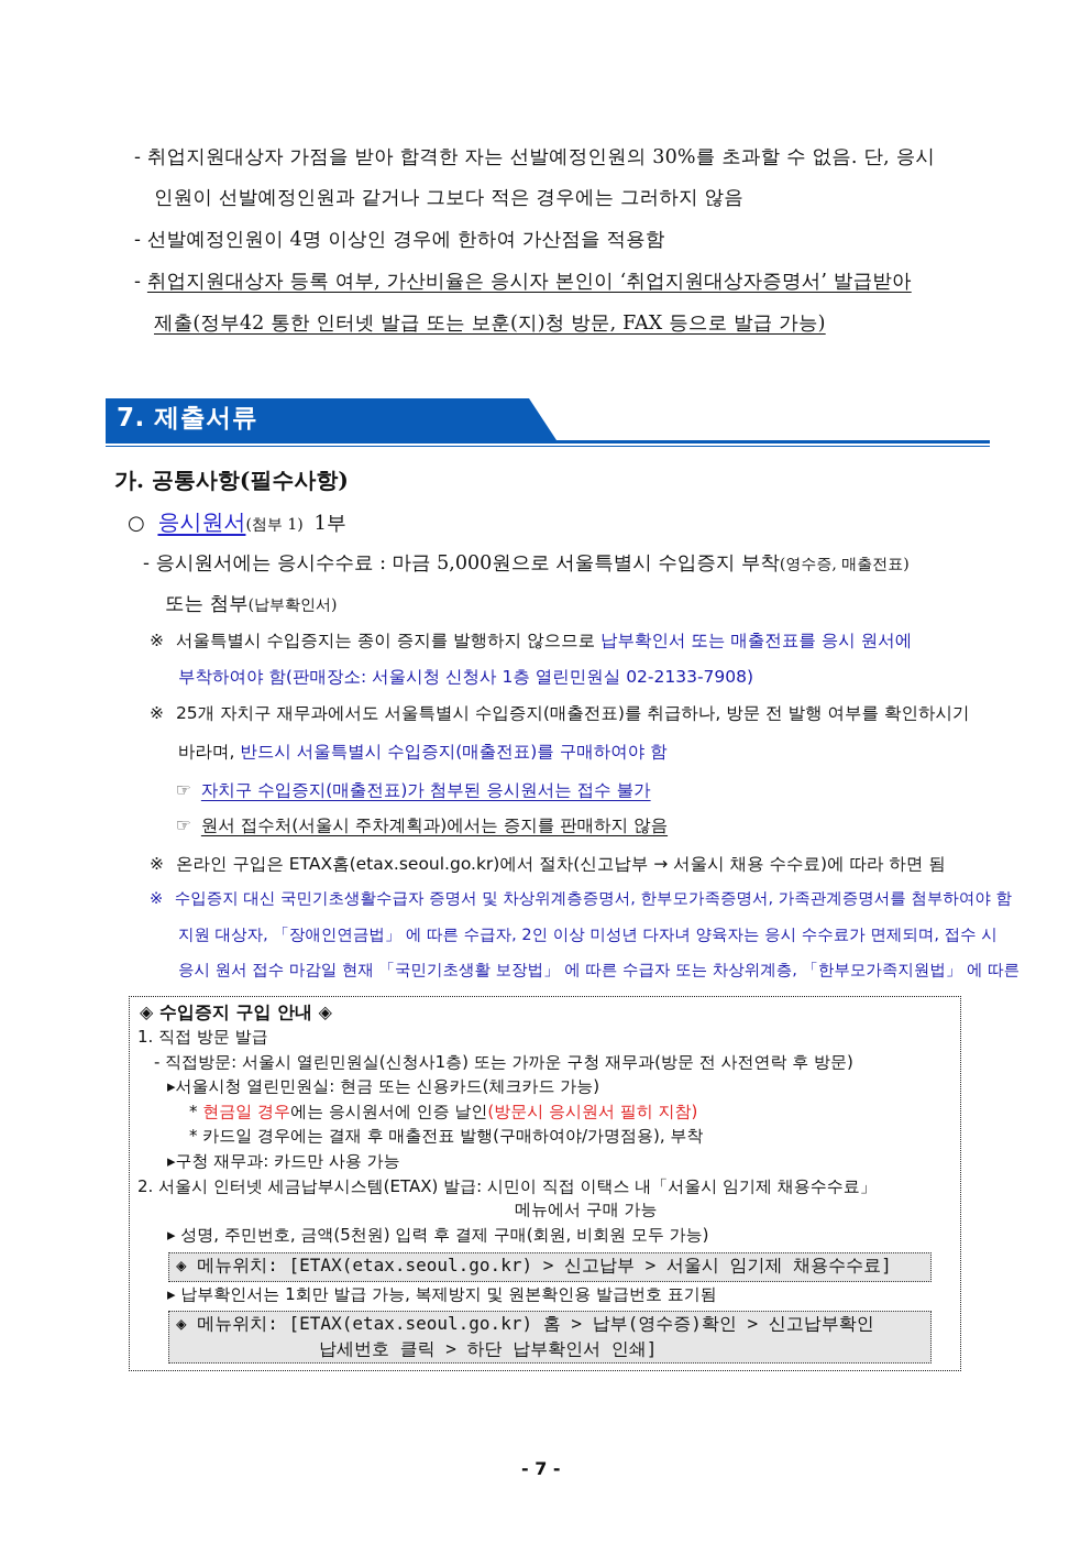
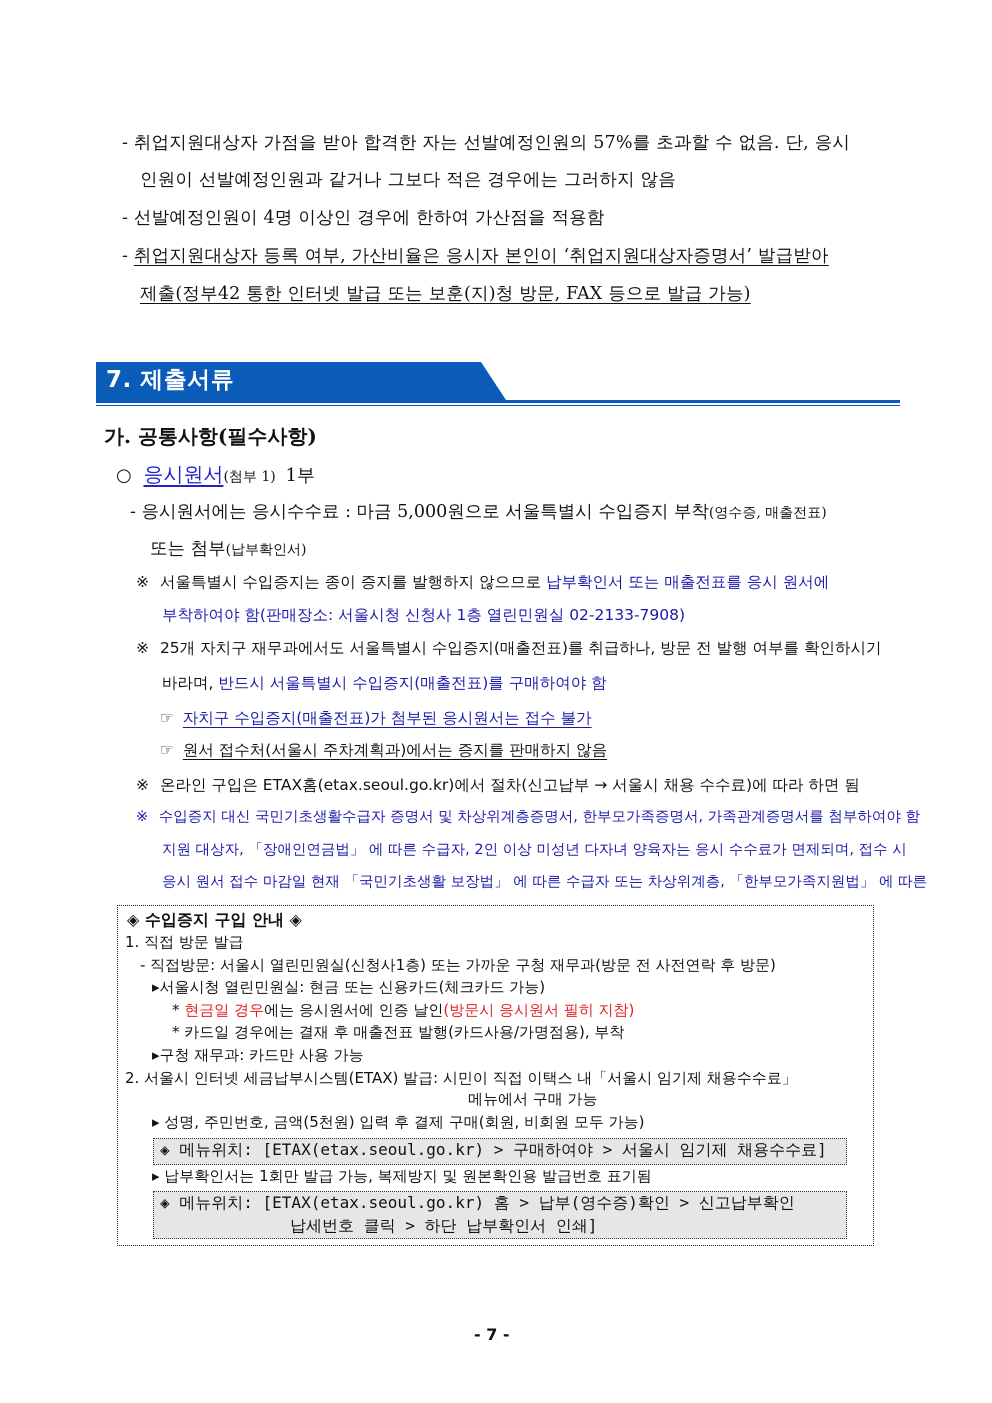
- - 취업지원대상자 가점을 받아 합격한 자는 선발예정인원의 30%를 초과할 수 없음. 단, 응시
+ - 취업지원대상자 가점을 받아 합격한 자는 선발예정인원의 57%를 초과할 수 없음. 단, 응시
  인원이 선발예정인원과 같거나 그보다 적은 경우에는 그러하지 않음
  - 선발예정인원이 4명 이상인 경우에 한하여 가산점을 적용함
  - 취업지원대상자 등록 여부, 가산비율은 응시자 본인이 ‘취업지원대상자증명서’ 발급받아
  제출(정부42 통한 인터넷 발급 또는 보훈(지)청 방문, FAX 등으로 발급 가능)
  7. 제출서류
  가. 공통사항(필수사항)
  ○ 응시원서(첨부 1) 1부
  - 응시원서에는 응시수수료 : 마금 5,000원으로 서울특별시 수입증지 부착(영수증, 매출전표)
  또는 첨부(납부확인서)
  ※ 서울특별시 수입증지는 종이 증지를 발행하지 않으므로 납부확인서 또는 매출전표를 응시 원서에
  부착하여야 함(판매장소: 서울시청 신청사 1층 열린민원실 02-2133-7908)
  ※ 25개 자치구 재무과에서도 서울특별시 수입증지(매출전표)를 취급하나, 방문 전 발행 여부를 확인하시기
  바라며, 반드시 서울특별시 수입증지(매출전표)를 구매하여야 함
  ☞ 자치구 수입증지(매출전표)가 첨부된 응시원서는 접수 불가
  ☞ 원서 접수처(서울시 주차계획과)에서는 증지를 판매하지 않음
  ※ 온라인 구입은 ETAX홈(etax.seoul.go.kr)에서 절차(신고납부 → 서울시 채용 수수료)에 따라 하면 됨
  ※ 수입증지 대신 국민기초생활수급자 증명서 및 차상위계층증명서, 한부모가족증명서, 가족관계증명서를 첨부하여야 함
  지원 대상자, 「장애인연금법」 에 따른 수급자, 2인 이상 미성년 다자녀 양육자는 응시 수수료가 면제되며, 접수 시
  응시 원서 접수 마감일 현재 「국민기초생활 보장법」 에 따른 수급자 또는 차상위계층, 「한부모가족지원법」 에 따른
  ◈ 수입증지 구입 안내 ◈
  1. 직접 방문 발급
  - 직접방문: 서울시 열린민원실(신청사1층) 또는 가까운 구청 재무과(방문 전 사전연락 후 방문)
  ▸서울시청 열린민원실: 현금 또는 신용카드(체크카드 가능)
  * 현금일 경우에는 응시원서에 인증 날인(방문시 응시원서 필히 지참)
- * 카드일 경우에는 결재 후 매출전표 발행(구매하여야/가명점용), 부착
+ * 카드일 경우에는 결재 후 매출전표 발행(카드사용/가명점용), 부착
  ▸구청 재무과: 카드만 사용 가능
  2. 서울시 인터넷 세금납부시스템(ETAX) 발급: 시민이 직접 이택스 내「서울시 임기제 채용수수료」
  메뉴에서 구매 가능
  ▸ 성명, 주민번호, 금액(5천원) 입력 후 결제 구매(회원, 비회원 모두 가능)
- ◈ 메뉴위치: [ETAX(etax.seoul.go.kr) > 신고납부 > 서울시 임기제 채용수수료]
+ ◈ 메뉴위치: [ETAX(etax.seoul.go.kr) > 구매하여야 > 서울시 임기제 채용수수료]
  ▸ 납부확인서는 1회만 발급 가능, 복제방지 및 원본확인용 발급번호 표기됨
  ◈ 메뉴위치: [ETAX(etax.seoul.go.kr) 홈 > 납부(영수증)확인 > 신고납부확인
  납세번호 클릭 > 하단 납부확인서 인쇄]
  - 7 -
